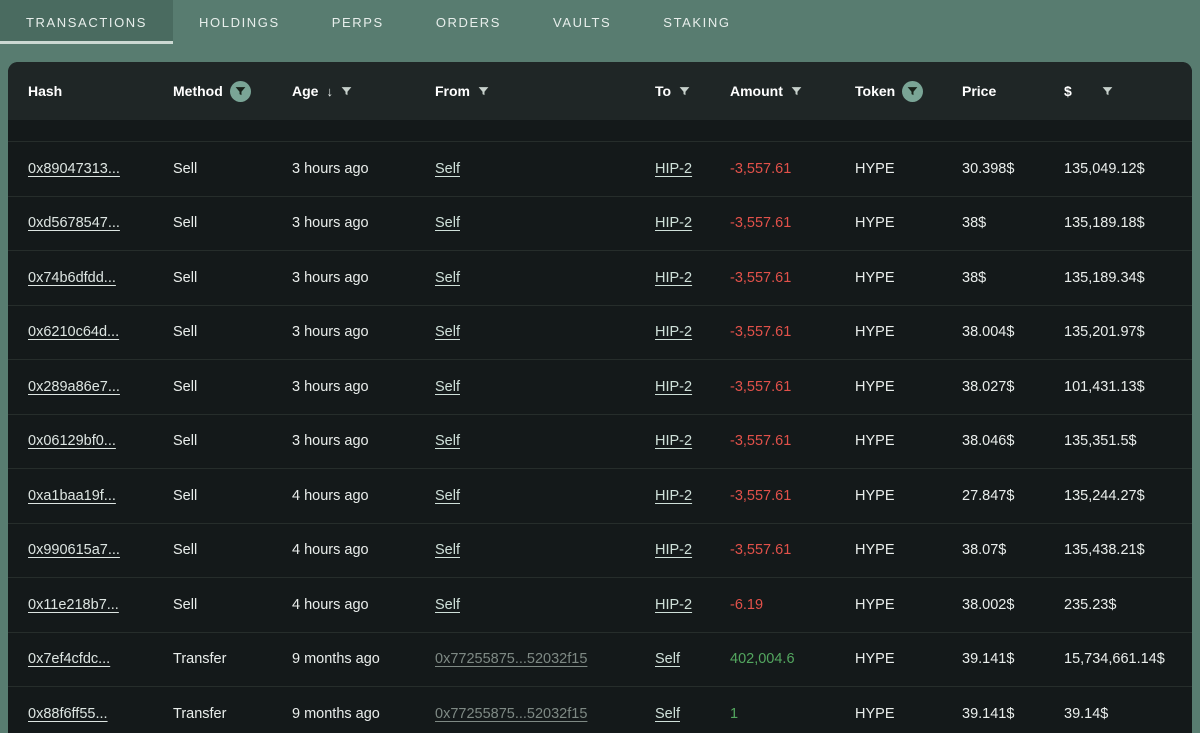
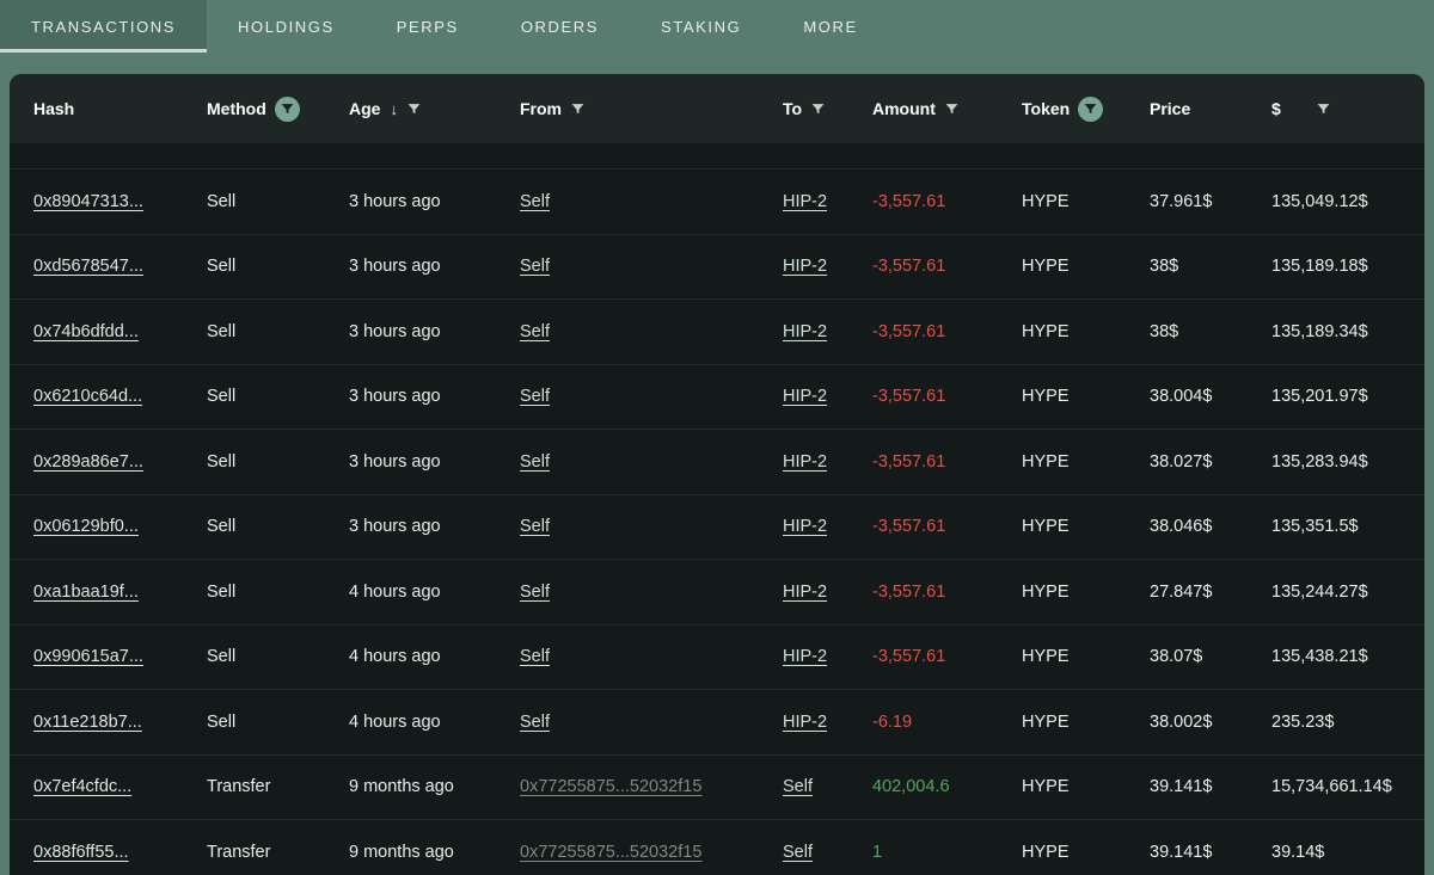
  TRANSACTIONS
  HOLDINGS
  PERPS
  ORDERS
- VAULTS
  STAKING
+ MORE
  Hash
  Method
  Age
  ↓
  From
  To
  Amount
  Token
  Price
  $
  0x89047313...
  Sell
  3 hours ago
  Self
  HIP-2
  -3,557.61
  HYPE
- 30.398$
+ 37.961$
  135,049.12$
  0xd5678547...
  Sell
  3 hours ago
  Self
  HIP-2
  -3,557.61
  HYPE
  38$
  135,189.18$
  0x74b6dfdd...
  Sell
  3 hours ago
  Self
  HIP-2
  -3,557.61
  HYPE
  38$
  135,189.34$
  0x6210c64d...
  Sell
  3 hours ago
  Self
  HIP-2
  -3,557.61
  HYPE
  38.004$
  135,201.97$
  0x289a86e7...
  Sell
  3 hours ago
  Self
  HIP-2
  -3,557.61
  HYPE
  38.027$
- 101,431.13$
+ 135,283.94$
  0x06129bf0...
  Sell
  3 hours ago
  Self
  HIP-2
  -3,557.61
  HYPE
  38.046$
  135,351.5$
  0xa1baa19f...
  Sell
  4 hours ago
  Self
  HIP-2
  -3,557.61
  HYPE
  27.847$
  135,244.27$
  0x990615a7...
  Sell
  4 hours ago
  Self
  HIP-2
  -3,557.61
  HYPE
  38.07$
  135,438.21$
  0x11e218b7...
  Sell
  4 hours ago
  Self
  HIP-2
  -6.19
  HYPE
  38.002$
  235.23$
  0x7ef4cfdc...
  Transfer
  9 months ago
  0x77255875...52032f15
  Self
  402,004.6
  HYPE
  39.141$
  15,734,661.14$
  0x88f6ff55...
  Transfer
  9 months ago
  0x77255875...52032f15
  Self
  1
  HYPE
  39.141$
  39.14$
